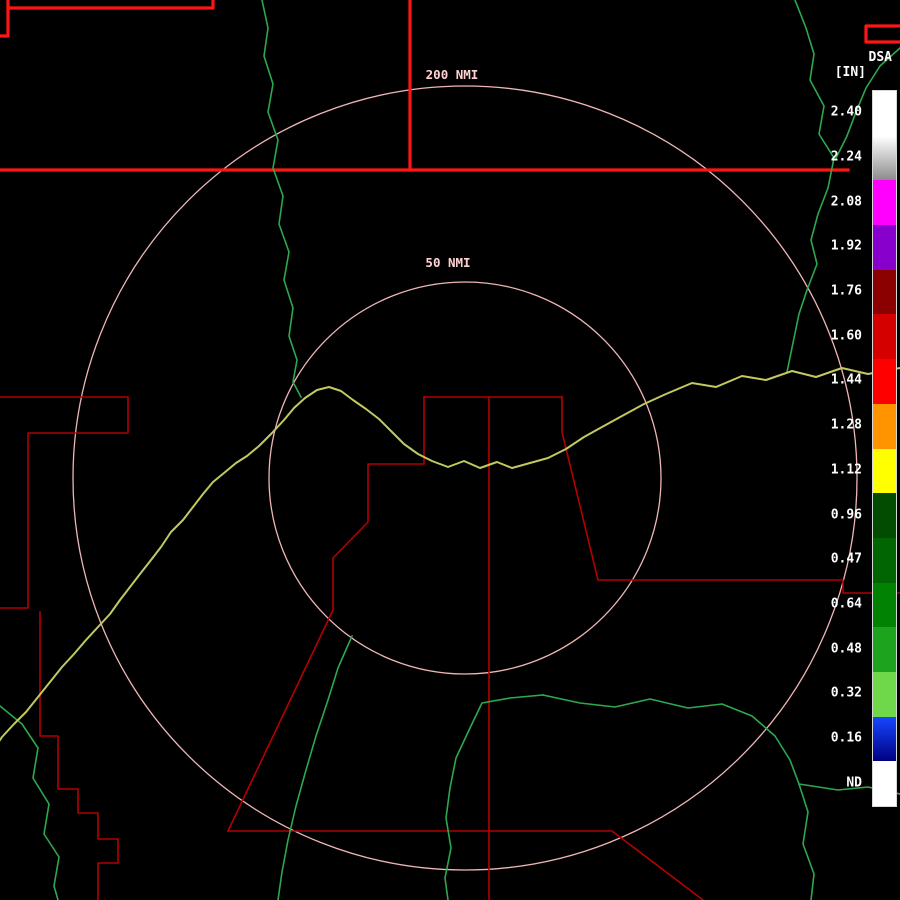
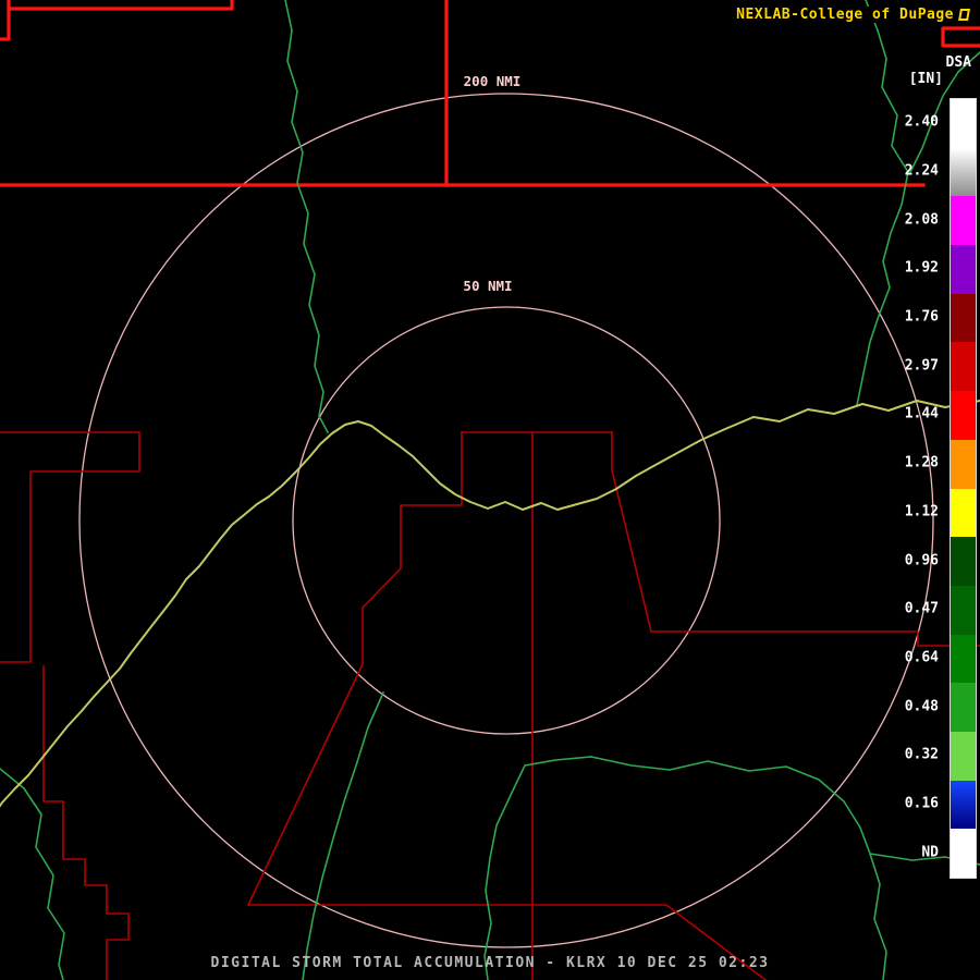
  200 NMI
  50 NMI
+ NEXLAB-College of DuPage
  DSA
  [IN]
  2.40
  2.24
  2.08
  1.92
  1.76
- 1.60
+ 2.97
  1.44
  1.28
  1.12
  0.96
  0.47
  0.64
  0.48
  0.32
  0.16
  ND
+ DIGITAL STORM TOTAL ACCUMULATION - KLRX 10 DEC 25 02:23
